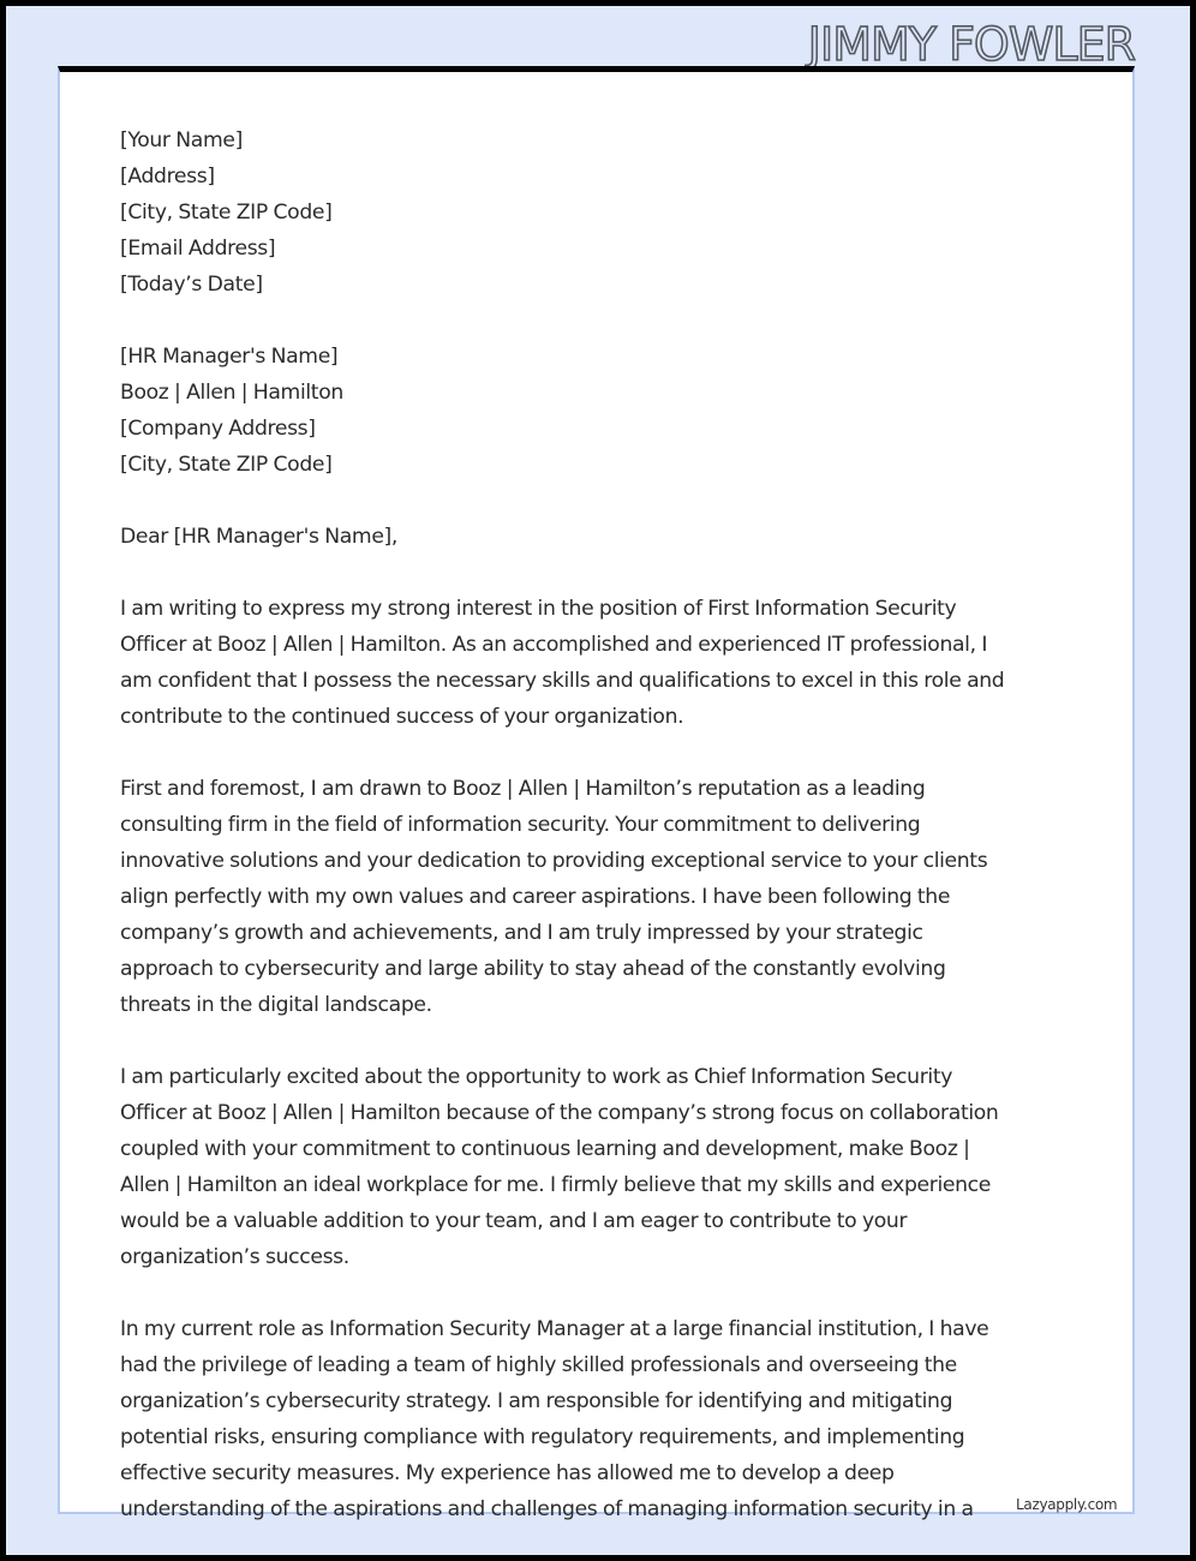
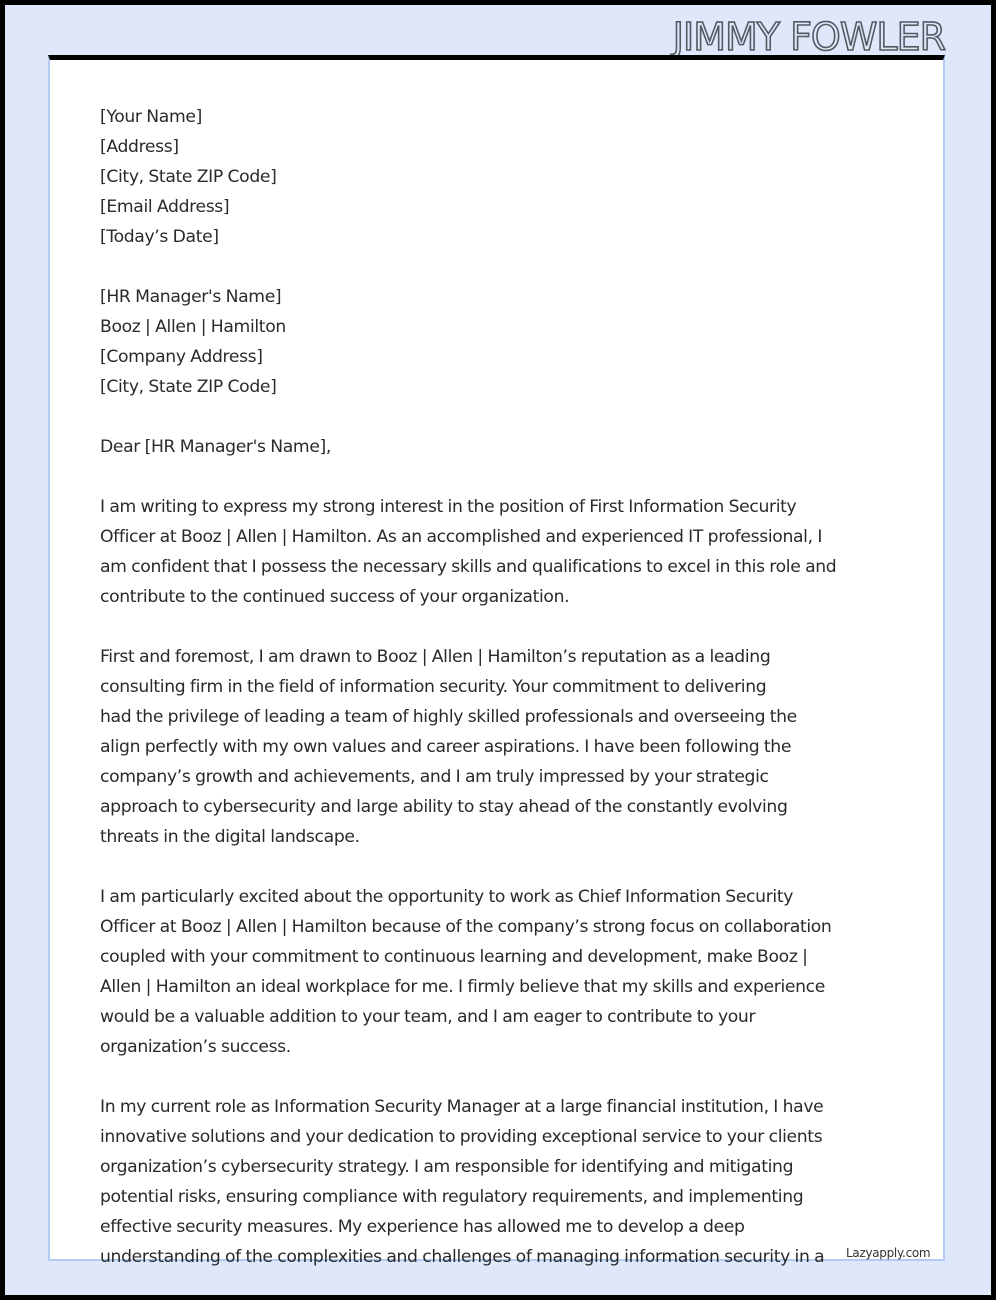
  JIMMY FOWLER
  [Your Name]
  [Address]
  [City, State ZIP Code]
  [Email Address]
  [Today’s Date]
  [HR Manager's Name]
  Booz | Allen | Hamilton
  [Company Address]
  [City, State ZIP Code]
  Dear [HR Manager's Name],
  I am writing to express my strong interest in the position of First Information Security
  Officer at Booz | Allen | Hamilton. As an accomplished and experienced IT professional, I
  am confident that I possess the necessary skills and qualifications to excel in this role and
  contribute to the continued success of your organization.
  First and foremost, I am drawn to Booz | Allen | Hamilton’s reputation as a leading
  consulting firm in the field of information security. Your commitment to delivering
- innovative solutions and your dedication to providing exceptional service to your clients
+ had the privilege of leading a team of highly skilled professionals and overseeing the
  align perfectly with my own values and career aspirations. I have been following the
  company’s growth and achievements, and I am truly impressed by your strategic
  approach to cybersecurity and large ability to stay ahead of the constantly evolving
  threats in the digital landscape.
  I am particularly excited about the opportunity to work as Chief Information Security
  Officer at Booz | Allen | Hamilton because of the company’s strong focus on collaboration
  coupled with your commitment to continuous learning and development, make Booz |
  Allen | Hamilton an ideal workplace for me. I firmly believe that my skills and experience
  would be a valuable addition to your team, and I am eager to contribute to your
  organization’s success.
  In my current role as Information Security Manager at a large financial institution, I have
- had the privilege of leading a team of highly skilled professionals and overseeing the
+ innovative solutions and your dedication to providing exceptional service to your clients
  organization’s cybersecurity strategy. I am responsible for identifying and mitigating
  potential risks, ensuring compliance with regulatory requirements, and implementing
  effective security measures. My experience has allowed me to develop a deep
- understanding of the aspirations and challenges of managing information security in a
+ understanding of the complexities and challenges of managing information security in a
  Lazyapply.com
